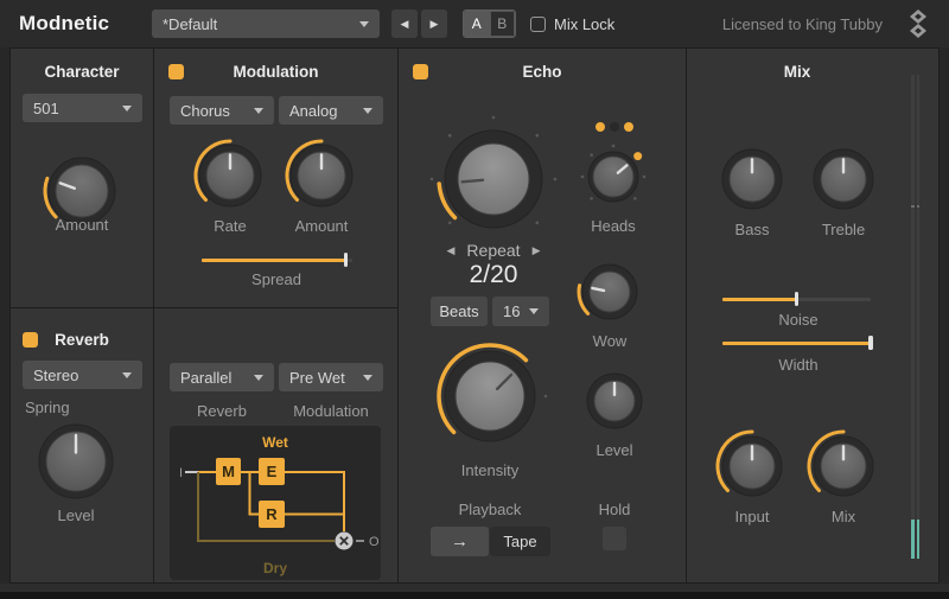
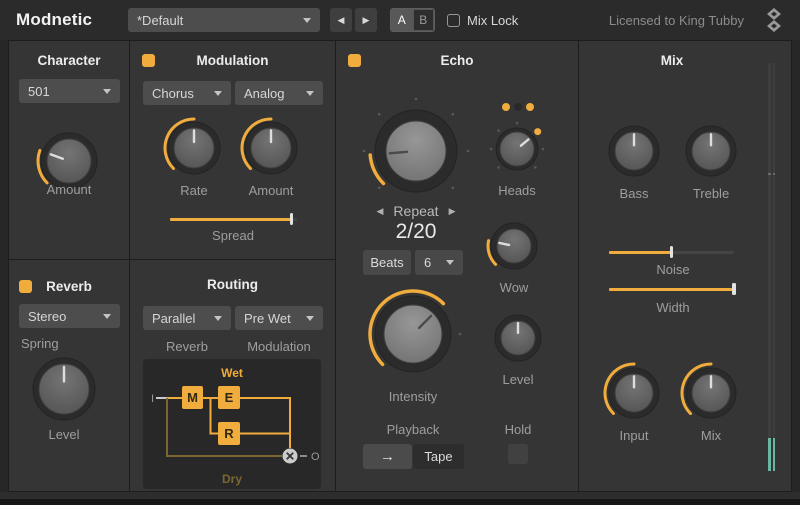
  Modnetic
  *Default
  ◀
  ▶
  A
  B
  Mix Lock
  Licensed to King Tubby
  Character
  501
  Amount
  Reverb
  Stereo
  Spring
  Level
  Modulation
  Chorus
  Analog
  Rate
  Amount
  Spread
+ Routing
  Parallel
  Pre Wet
  Reverb
  Modulation
  Wet
  I
  M
  E
  R
  O
  Dry
  Echo
  ◀
  Repeat
  ▶
  2/20
  Beats
- 16
+ 6
  Heads
  Wow
  Intensity
  Level
  Playback
  Hold
  →
  Tape
  Mix
  Bass
  Treble
  Noise
  Width
  Input
  Mix
